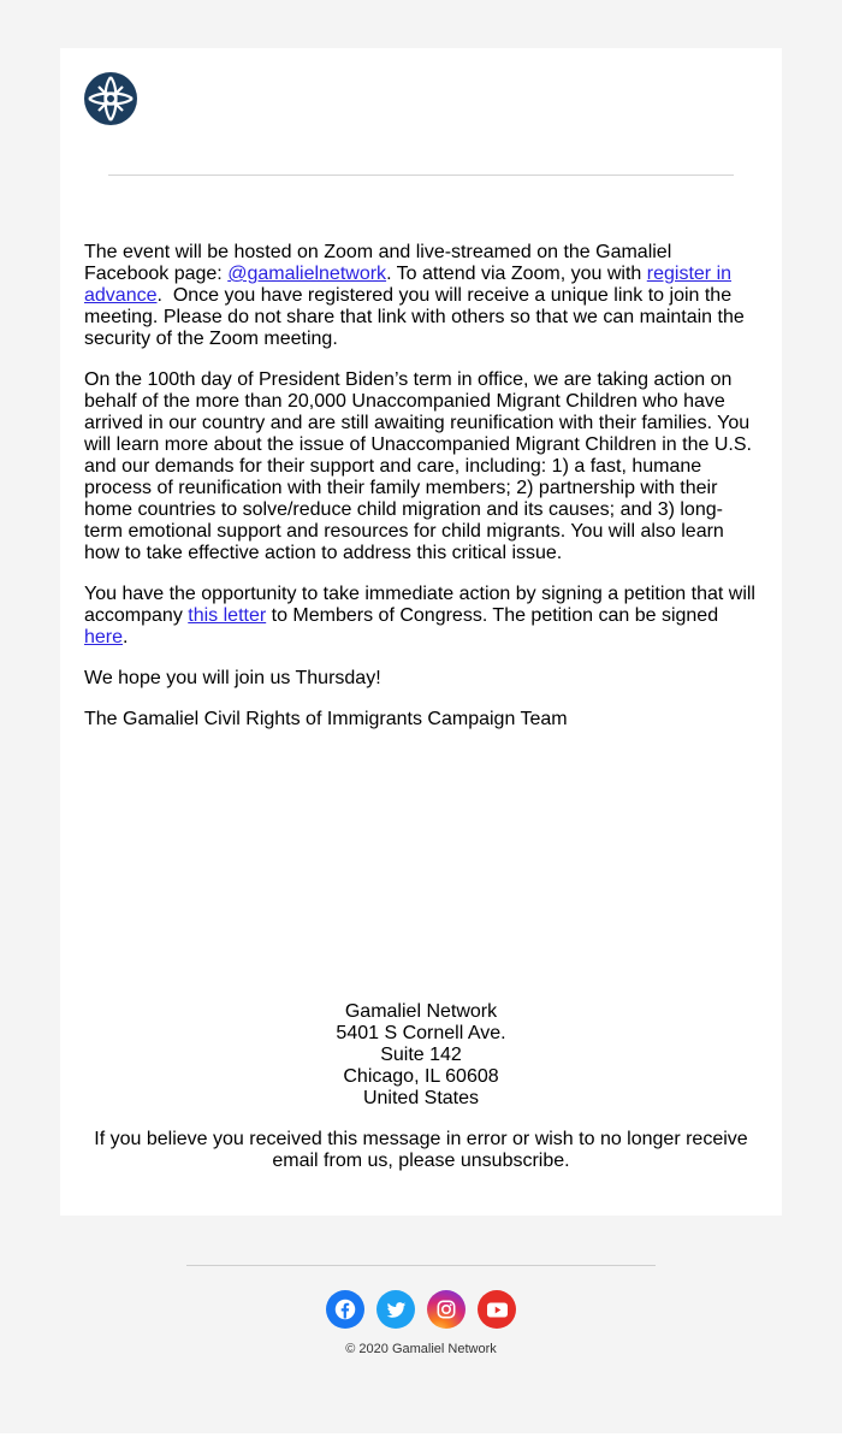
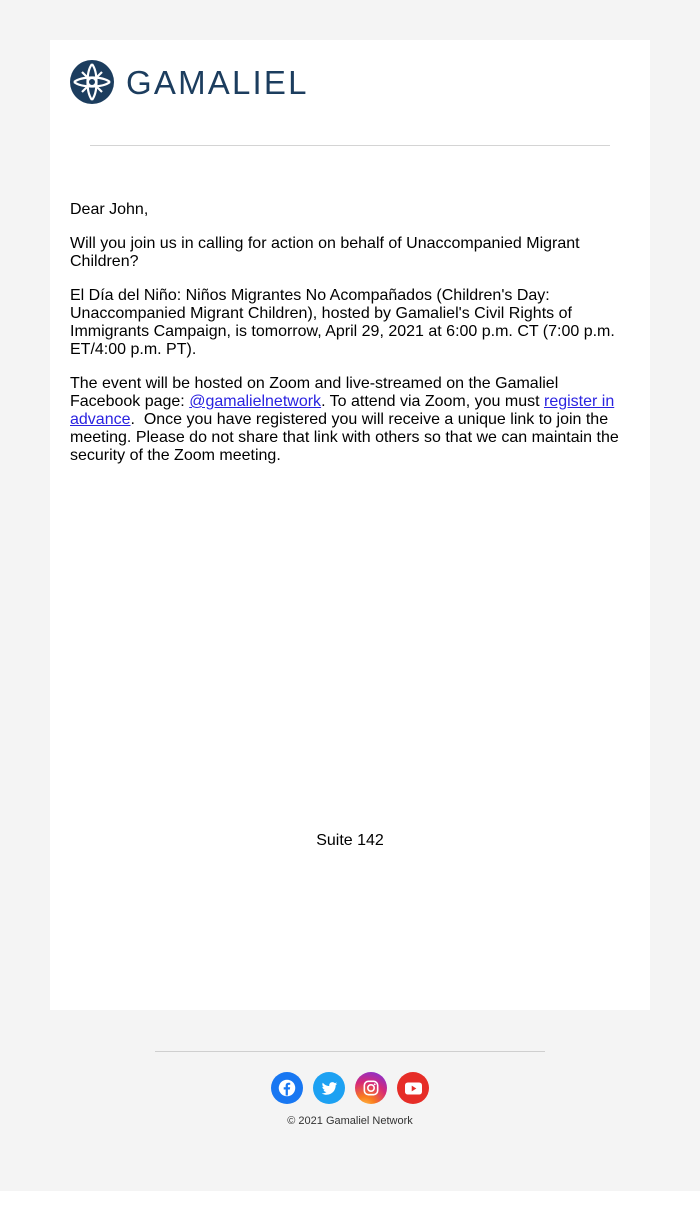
+ GAMALIEL
+ Dear John,
+ Will you join us in calling for action on behalf of Unaccompanied Migrant Children?
+ El Día del Niño: Niños Migrantes No Acompañados (Children's Day: Unaccompanied Migrant Children), hosted by Gamaliel's Civil Rights of Immigrants Campaign, is tomorrow, April 29, 2021 at 6:00 p.m. CT (7:00 p.m. ET/4:00 p.m. PT).
- The event will be hosted on Zoom and live-streamed on the Gamaliel Facebook page: @gamalielnetwork. To attend via Zoom, you with register in advance. Once you have registered you will receive a unique link to join the meeting. Please do not share that link with others so that we can maintain the security of the Zoom meeting.
+ The event will be hosted on Zoom and live-streamed on the Gamaliel Facebook page: @gamalielnetwork. To attend via Zoom, you must register in advance. Once you have registered you will receive a unique link to join the meeting. Please do not share that link with others so that we can maintain the security of the Zoom meeting.
- On the 100th day of President Biden’s term in office, we are taking action on behalf of the more than 20,000 Unaccompanied Migrant Children who have arrived in our country and are still awaiting reunification with their families. You will learn more about the issue of Unaccompanied Migrant Children in the U.S. and our demands for their support and care, including: 1) a fast, humane process of reunification with their family members; 2) partnership with their home countries to solve/reduce child migration and its causes; and 3) long-term emotional support and resources for child migrants. You will also learn how to take effective action to address this critical issue.
- You have the opportunity to take immediate action by signing a petition that will accompany this letter to Members of Congress. The petition can be signed here.
- We hope you will join us Thursday!
- The Gamaliel Civil Rights of Immigrants Campaign Team
- Gamaliel Network
- 5401 S Cornell Ave.
  Suite 142
- Chicago, IL 60608
- United States
- If you believe you received this message in error or wish to no longer receive email from us, please unsubscribe.
- © 2020 Gamaliel Network
+ © 2021 Gamaliel Network
